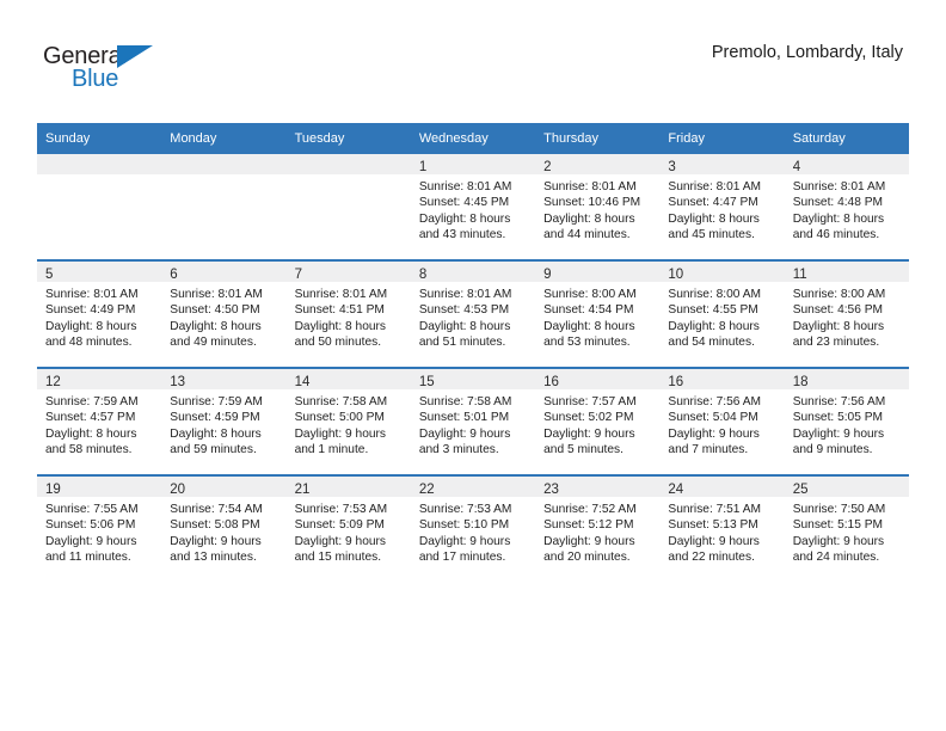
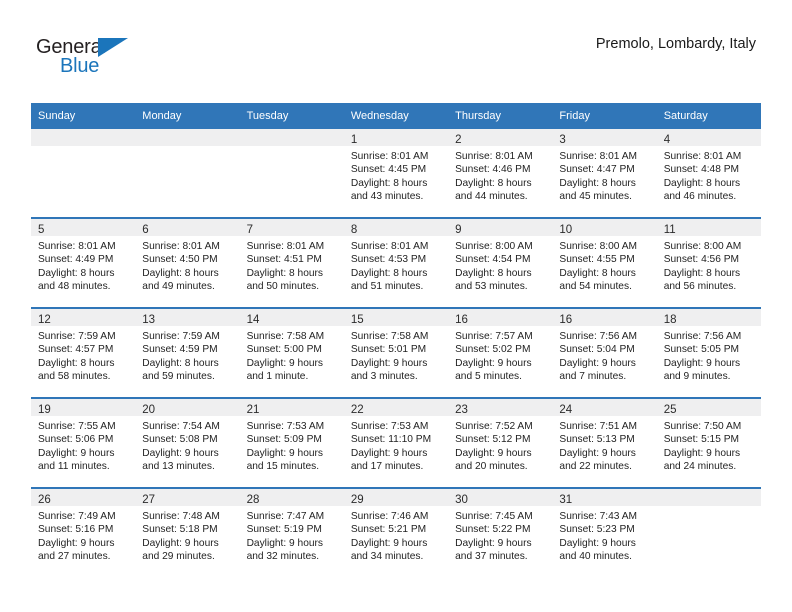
  General
  Blue
  Premolo, Lombardy, Italy
  Sunday	Monday	Tuesday	Wednesday	Thursday	Friday	Saturday
- 			1Sunrise: 8:01 AMSunset: 4:45 PMDaylight: 8 hoursand 43 minutes.	2Sunrise: 8:01 AMSunset: 10:46 PMDaylight: 8 hoursand 44 minutes.	3Sunrise: 8:01 AMSunset: 4:47 PMDaylight: 8 hoursand 45 minutes.	4Sunrise: 8:01 AMSunset: 4:48 PMDaylight: 8 hoursand 46 minutes.
+ 			1Sunrise: 8:01 AMSunset: 4:45 PMDaylight: 8 hoursand 43 minutes.	2Sunrise: 8:01 AMSunset: 4:46 PMDaylight: 8 hoursand 44 minutes.	3Sunrise: 8:01 AMSunset: 4:47 PMDaylight: 8 hoursand 45 minutes.	4Sunrise: 8:01 AMSunset: 4:48 PMDaylight: 8 hoursand 46 minutes.
- 5Sunrise: 8:01 AMSunset: 4:49 PMDaylight: 8 hoursand 48 minutes.	6Sunrise: 8:01 AMSunset: 4:50 PMDaylight: 8 hoursand 49 minutes.	7Sunrise: 8:01 AMSunset: 4:51 PMDaylight: 8 hoursand 50 minutes.	8Sunrise: 8:01 AMSunset: 4:53 PMDaylight: 8 hoursand 51 minutes.	9Sunrise: 8:00 AMSunset: 4:54 PMDaylight: 8 hoursand 53 minutes.	10Sunrise: 8:00 AMSunset: 4:55 PMDaylight: 8 hoursand 54 minutes.	11Sunrise: 8:00 AMSunset: 4:56 PMDaylight: 8 hoursand 23 minutes.
+ 5Sunrise: 8:01 AMSunset: 4:49 PMDaylight: 8 hoursand 48 minutes.	6Sunrise: 8:01 AMSunset: 4:50 PMDaylight: 8 hoursand 49 minutes.	7Sunrise: 8:01 AMSunset: 4:51 PMDaylight: 8 hoursand 50 minutes.	8Sunrise: 8:01 AMSunset: 4:53 PMDaylight: 8 hoursand 51 minutes.	9Sunrise: 8:00 AMSunset: 4:54 PMDaylight: 8 hoursand 53 minutes.	10Sunrise: 8:00 AMSunset: 4:55 PMDaylight: 8 hoursand 54 minutes.	11Sunrise: 8:00 AMSunset: 4:56 PMDaylight: 8 hoursand 56 minutes.
  12Sunrise: 7:59 AMSunset: 4:57 PMDaylight: 8 hoursand 58 minutes.	13Sunrise: 7:59 AMSunset: 4:59 PMDaylight: 8 hoursand 59 minutes.	14Sunrise: 7:58 AMSunset: 5:00 PMDaylight: 9 hoursand 1 minute.	15Sunrise: 7:58 AMSunset: 5:01 PMDaylight: 9 hoursand 3 minutes.	16Sunrise: 7:57 AMSunset: 5:02 PMDaylight: 9 hoursand 5 minutes.	16Sunrise: 7:56 AMSunset: 5:04 PMDaylight: 9 hoursand 7 minutes.	18Sunrise: 7:56 AMSunset: 5:05 PMDaylight: 9 hoursand 9 minutes.
- 19Sunrise: 7:55 AMSunset: 5:06 PMDaylight: 9 hoursand 11 minutes.	20Sunrise: 7:54 AMSunset: 5:08 PMDaylight: 9 hoursand 13 minutes.	21Sunrise: 7:53 AMSunset: 5:09 PMDaylight: 9 hoursand 15 minutes.	22Sunrise: 7:53 AMSunset: 5:10 PMDaylight: 9 hoursand 17 minutes.	23Sunrise: 7:52 AMSunset: 5:12 PMDaylight: 9 hoursand 20 minutes.	24Sunrise: 7:51 AMSunset: 5:13 PMDaylight: 9 hoursand 22 minutes.	25Sunrise: 7:50 AMSunset: 5:15 PMDaylight: 9 hoursand 24 minutes.
+ 19Sunrise: 7:55 AMSunset: 5:06 PMDaylight: 9 hoursand 11 minutes.	20Sunrise: 7:54 AMSunset: 5:08 PMDaylight: 9 hoursand 13 minutes.	21Sunrise: 7:53 AMSunset: 5:09 PMDaylight: 9 hoursand 15 minutes.	22Sunrise: 7:53 AMSunset: 11:10 PMDaylight: 9 hoursand 17 minutes.	23Sunrise: 7:52 AMSunset: 5:12 PMDaylight: 9 hoursand 20 minutes.	24Sunrise: 7:51 AMSunset: 5:13 PMDaylight: 9 hoursand 22 minutes.	25Sunrise: 7:50 AMSunset: 5:15 PMDaylight: 9 hoursand 24 minutes.
+ 26Sunrise: 7:49 AMSunset: 5:16 PMDaylight: 9 hoursand 27 minutes.	27Sunrise: 7:48 AMSunset: 5:18 PMDaylight: 9 hoursand 29 minutes.	28Sunrise: 7:47 AMSunset: 5:19 PMDaylight: 9 hoursand 32 minutes.	29Sunrise: 7:46 AMSunset: 5:21 PMDaylight: 9 hoursand 34 minutes.	30Sunrise: 7:45 AMSunset: 5:22 PMDaylight: 9 hoursand 37 minutes.	31Sunrise: 7:43 AMSunset: 5:23 PMDaylight: 9 hoursand 40 minutes.
